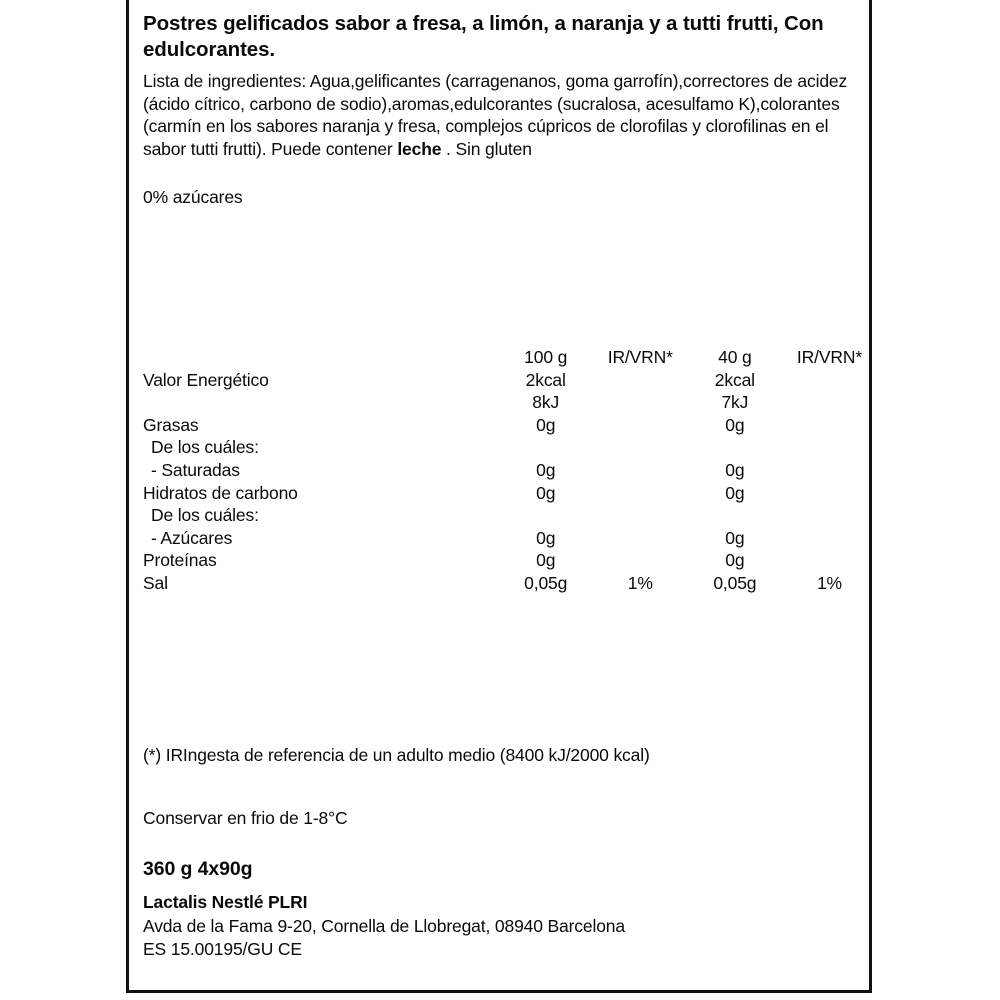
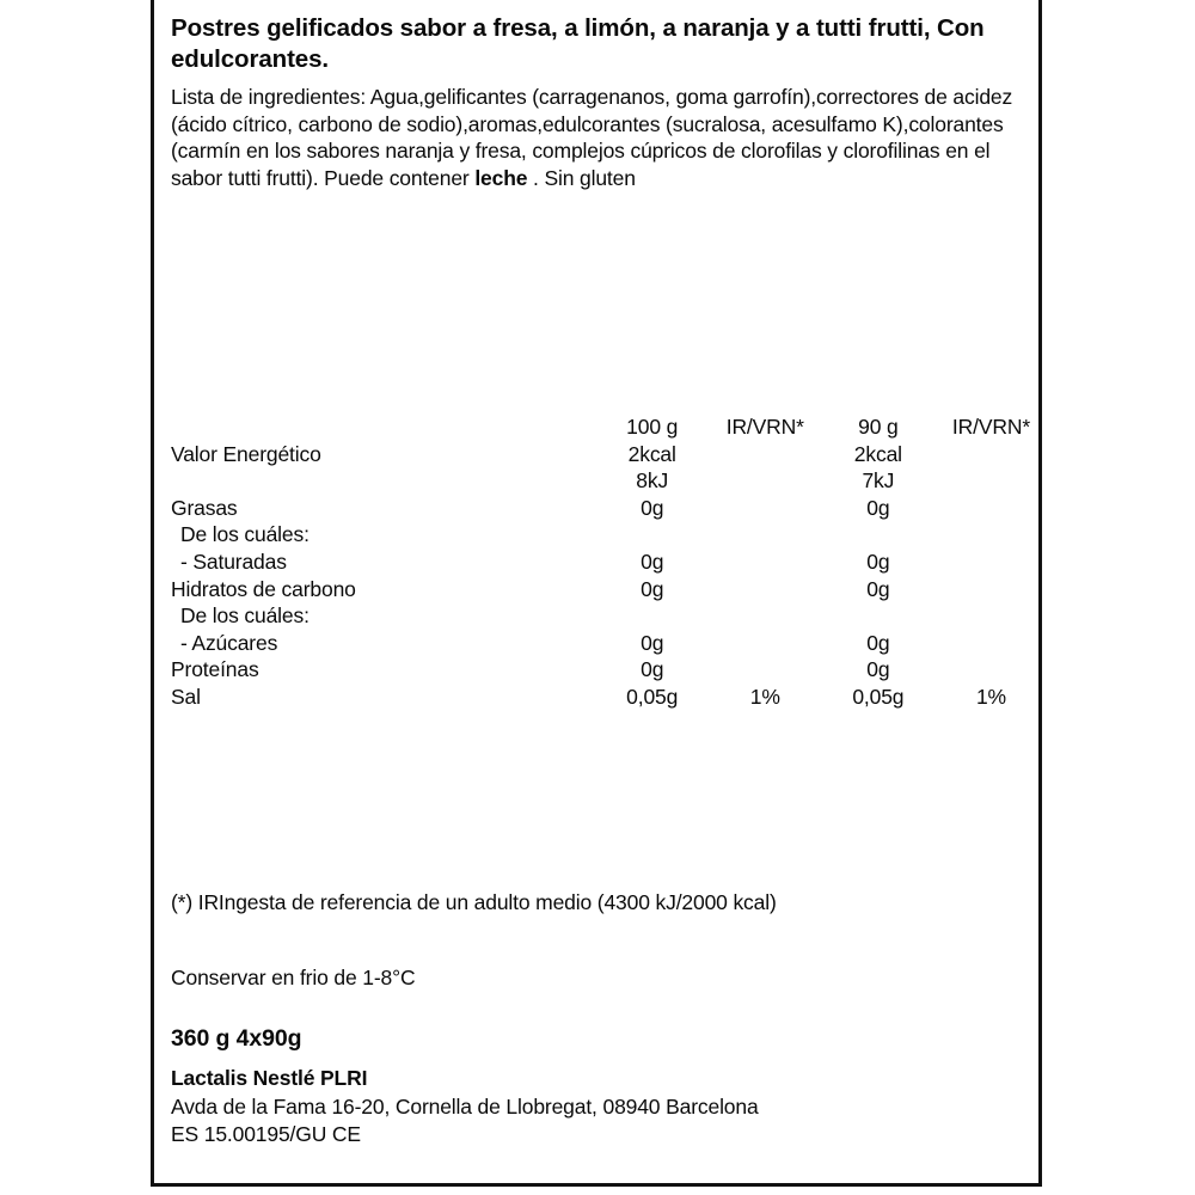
  Postres gelificados sabor a fresa, a limón, a naranja y a tutti frutti, Con edulcorantes.
  Lista de ingredientes: Agua,gelificantes (carragenanos, goma garrofín),correctores de acidez (ácido cítrico, carbono de sodio),aromas,edulcorantes (sucralosa, acesulfamo K),colorantes (carmín en los sabores naranja y fresa, complejos cúpricos de clorofilas y clorofilinas en el sabor tutti frutti). Puede contener leche . Sin gluten
- 0% azúcares
- 	100 g	IR/VRN*	40 g	IR/VRN*
+ 	100 g	IR/VRN*	90 g	IR/VRN*
  Valor Energético	2kcal		2kcal
  	8kJ		7kJ
  Grasas	0g		0g
  De los cuáles:
  - Saturadas	0g		0g
  Hidratos de carbono	0g		0g
  De los cuáles:
  - Azúcares	0g		0g
  Proteínas	0g		0g
  Sal	0,05g	1%	0,05g	1%
- (*) IRIngesta de referencia de un adulto medio (8400 kJ/2000 kcal)
+ (*) IRIngesta de referencia de un adulto medio (4300 kJ/2000 kcal)
  Conservar en frio de 1-8°C
  360 g 4x90g
  Lactalis Nestlé PLRI
- Avda de la Fama 9-20, Cornella de Llobregat, 08940 Barcelona
+ Avda de la Fama 16-20, Cornella de Llobregat, 08940 Barcelona
  ES 15.00195/GU CE
